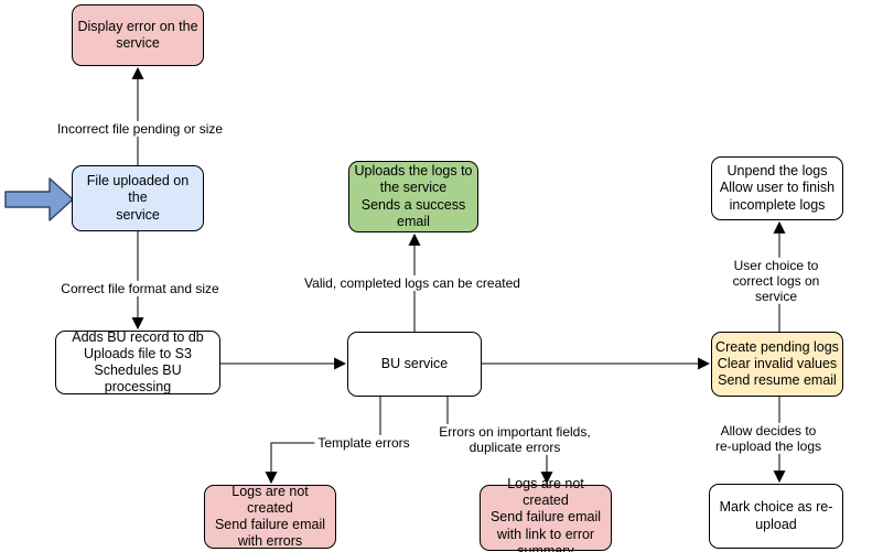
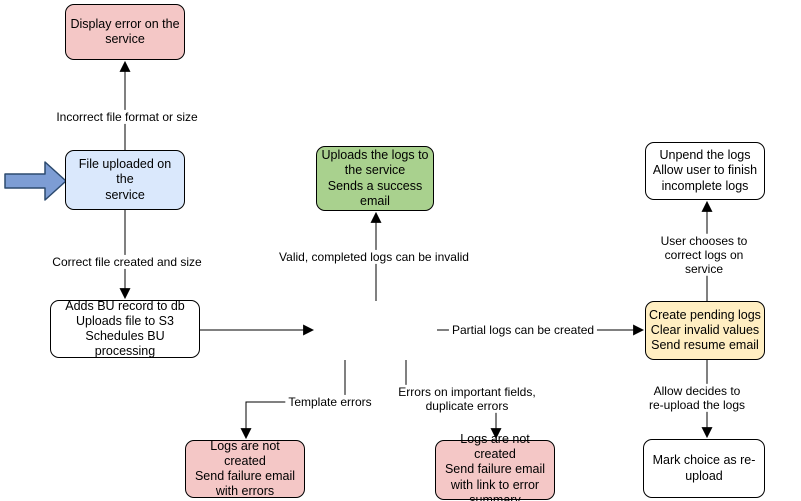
  Display error on the
  service
  File uploaded on the
  service
  Adds BU record to db
  Uploads file to S3
  Schedules BU processing
- BU service
  Uploads the logs to
  the service
  Sends a success
  email
  Create pending logs
  Clear invalid values
  Send resume email
  Unpend the logs
  Allow user to finish
  incomplete logs
  Mark choice as re-
  upload
  Logs are not created
  Send failure email
  with errors
  Logs are not created
  Send failure email
  with link to error
  summary
- Incorrect file pending or size
+ Incorrect file format or size
- Correct file format and size
+ Correct file created and size
- Valid, completed logs can be created
+ Valid, completed logs can be invalid
+ Partial logs can be created
  Template errors
  Errors on important fields,
  duplicate errors
- User choice to correct logs on service
+ User chooses to correct logs on service
  Allow decides to re-upload the logs
